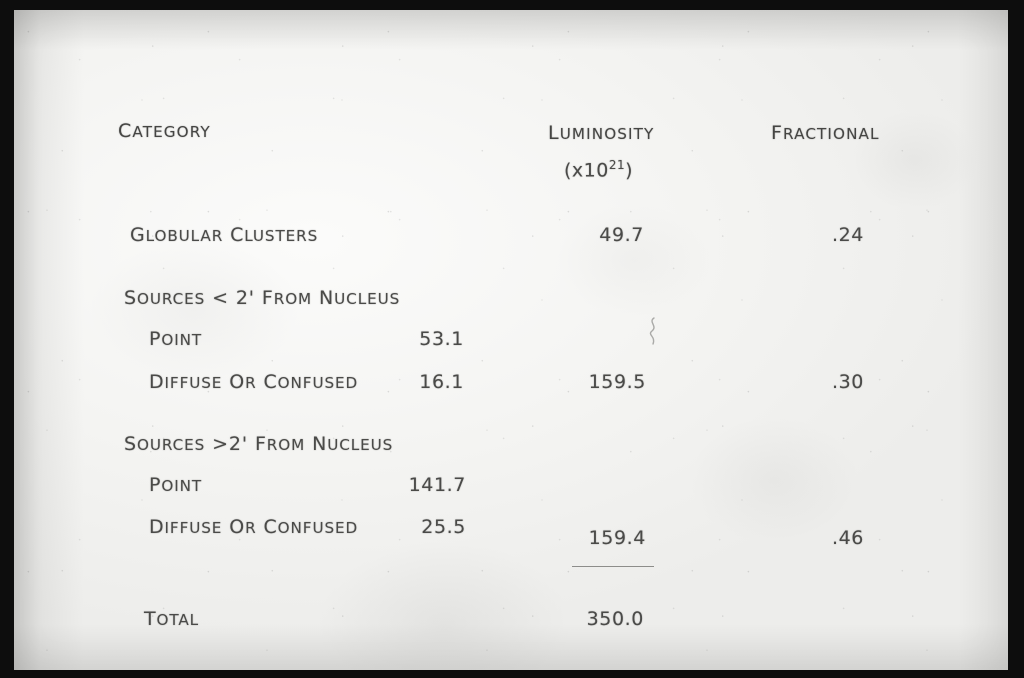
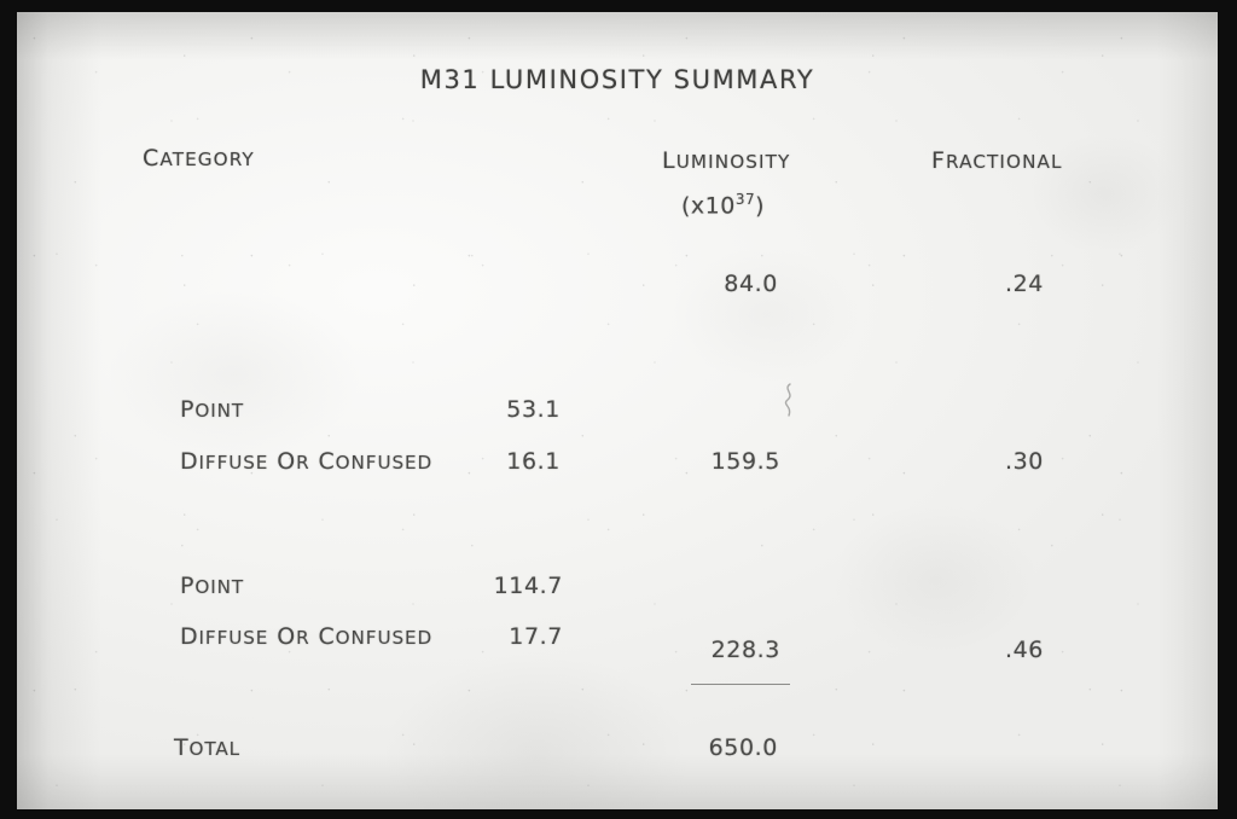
+ M31 LUMINOSITY SUMMARY
  CATEGORY
  LUMINOSITY
  FRACTIONAL
- (x1021)
+ (x1037)
- GLOBULAR CLUSTERS
- 49.7
+ 84.0
  .24
- SOURCES < 2' FROM NUCLEUS
  POINT
  53.1
  DIFFUSE OR CONFUSED
  16.1
  159.5
  .30
- SOURCES >2' FROM NUCLEUS
  POINT
- 141.7
+ 114.7
  DIFFUSE OR CONFUSED
- 25.5
+ 17.7
- 159.4
+ 228.3
  .46
  TOTAL
- 350.0
+ 650.0
